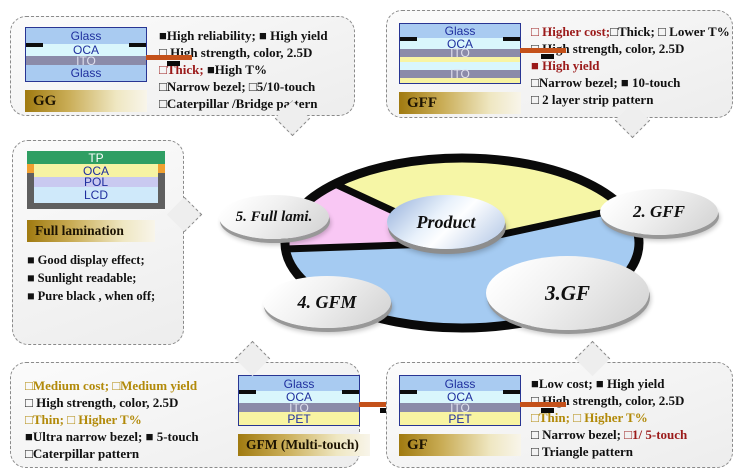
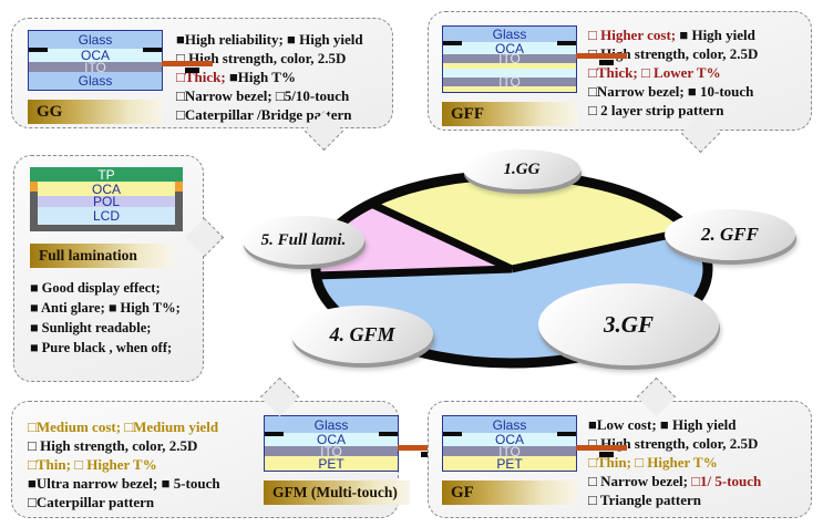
  Glass
  OCA
  ITO
  Glass
  GG
  ■High reliability; ■ High yield
  □ High strength, color, 2.5D
  □Thick; ■High T%
  □Narrow bezel; □5/10-touch
  □Caterpillar /Bridge patern
  Glass
  OCA
  ITO
  ITO
  GFF
- □ Higher cost;□Thick; □ Lower T%
+ □ Higher cost; ■ High yield
  strength, color, 2.5D
- ■ High yield
+ □Thick; □ Lower T%
  □Narrow bezel; ■ 10-touch
  □ 2 layer strip pattern
  TP
  OCA
  POL
  LCD
  Full lamination
  ■ Good display effect;
+ ■ Anti glare; ■ High T%;
  ■ Sunlight readable;
  ■ Pure black , when off;
  □Medium cost; □Medium yield
  □ High strength, color, 2.5D
  □Thin; □ Higher T%
  ■Ultra narrow bezel; ■ 5-touch
  □Caterpillar pattern
  Glass
  OCA
  ITO
  PET
  GFM (Multi-touch)
  Glass
  OCA
  ITO
  PET
  GF
  ■Low cost; ■ High yield
  □ High strength, color, 2.5D
  □Thin; □ Higher T%
  □ Narrow bezel; □1/ 5-touch
  □ Triangle pattern
+ 1.GG
  2. GFF
  3.GF
  4. GFM
  5. Full lami.
- Product
